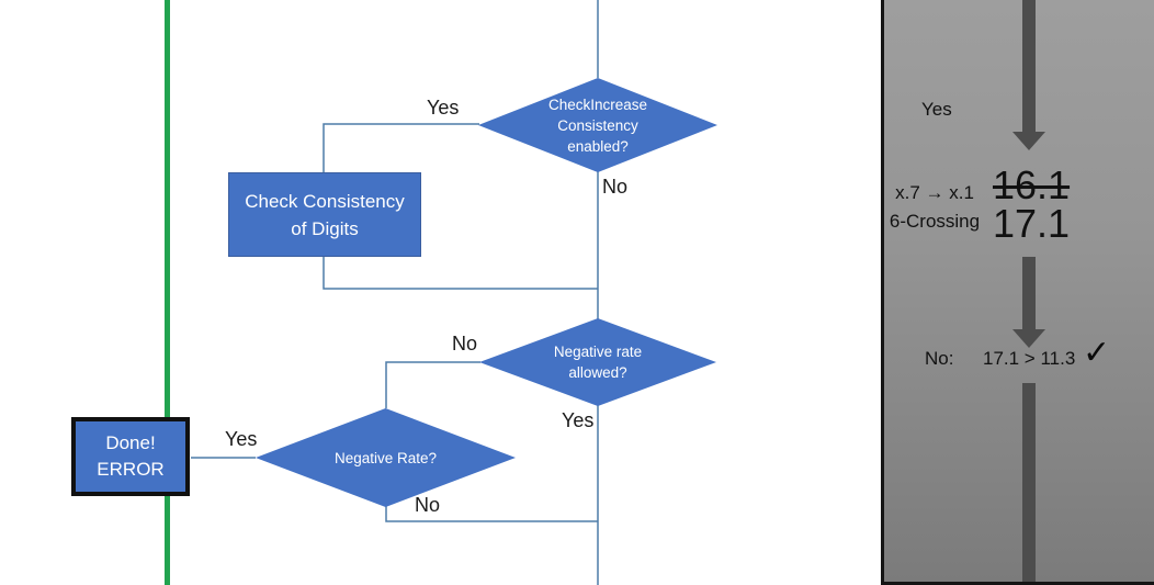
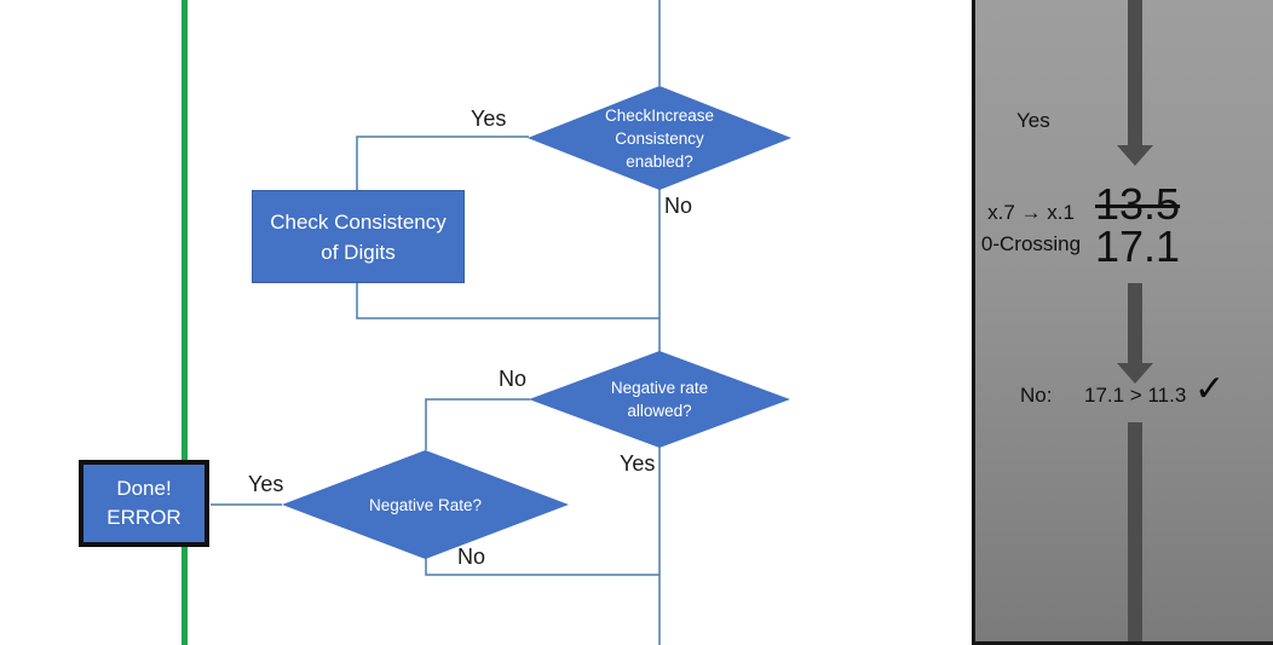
  CheckIncrease
  Consistency
  enabled?
  Yes
  No
  Check Consistency
  of Digits
  Negative rate
  allowed?
  No
  Yes
  Negative Rate?
  Yes
  No
  Done!
  ERROR
  Yes
  x.7 → x.1
- 6-Crossing
+ 0-Crossing
- 16.1
+ 13.5
  17.1
  No:
  17.1 > 11.3
  ✓
